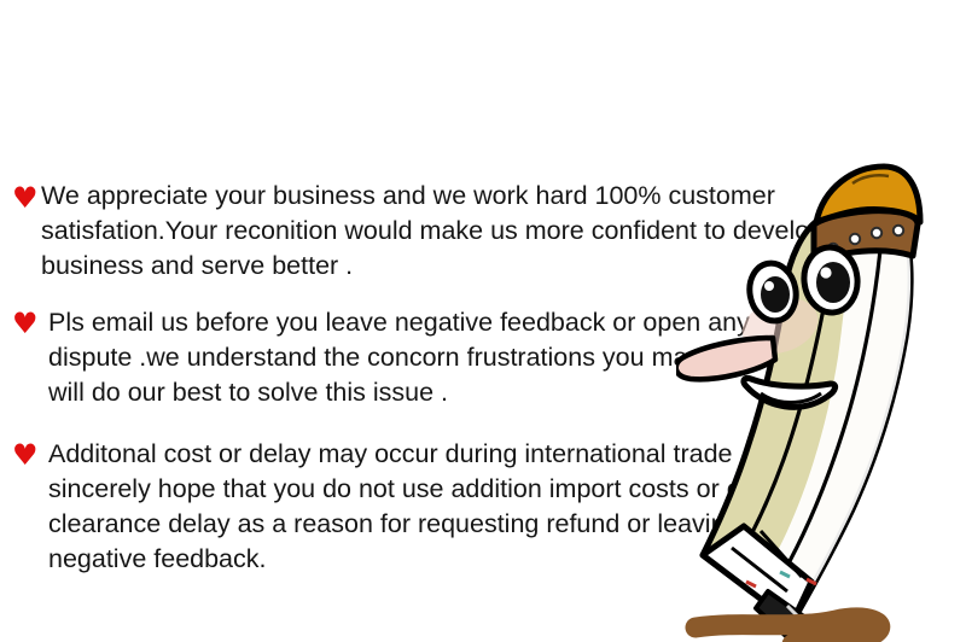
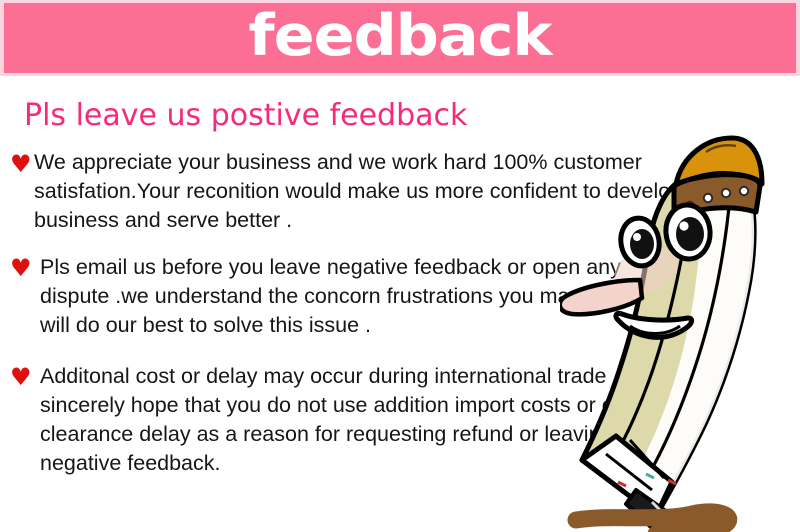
+ feedback
+ Pls leave us postive feedback
  ♥
  We appreciate your business and we work hard 100% customer satisfation.Your reconition would make us more confident to develo business and serve better .
  ♥
  Pls email us before you leave negative feedback or open any dispute .we understand the concorn frustrations you m will do our best to solve this issue .
  ♥
  Additonal cost or delay may occur during international trade sincerely hope that you do not use addition import costs or clearance delay as a reason for requesting refund or leavi negative feedback.
